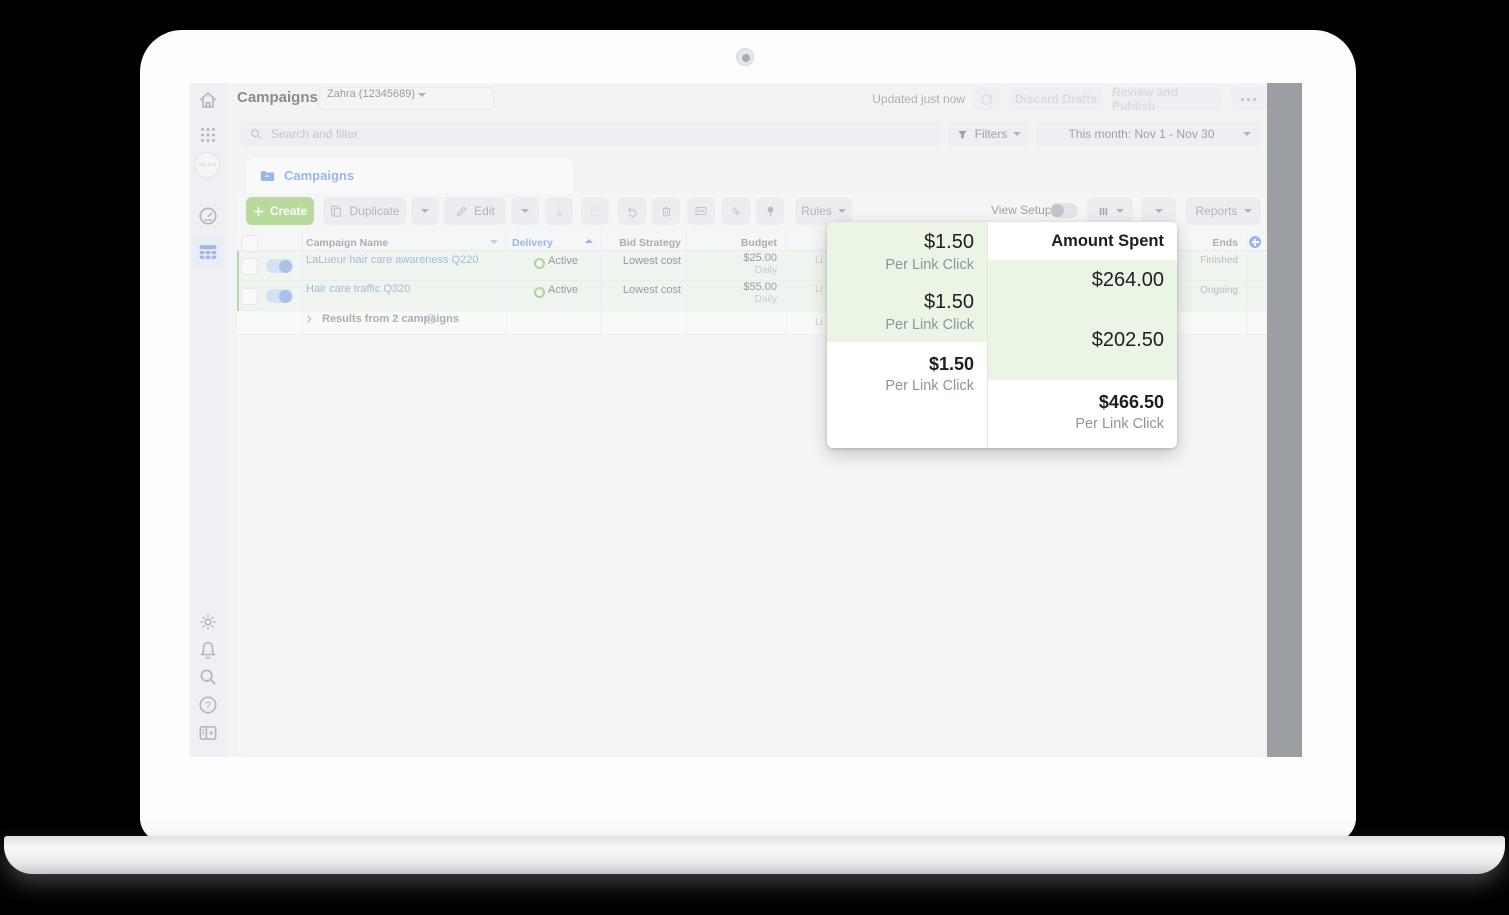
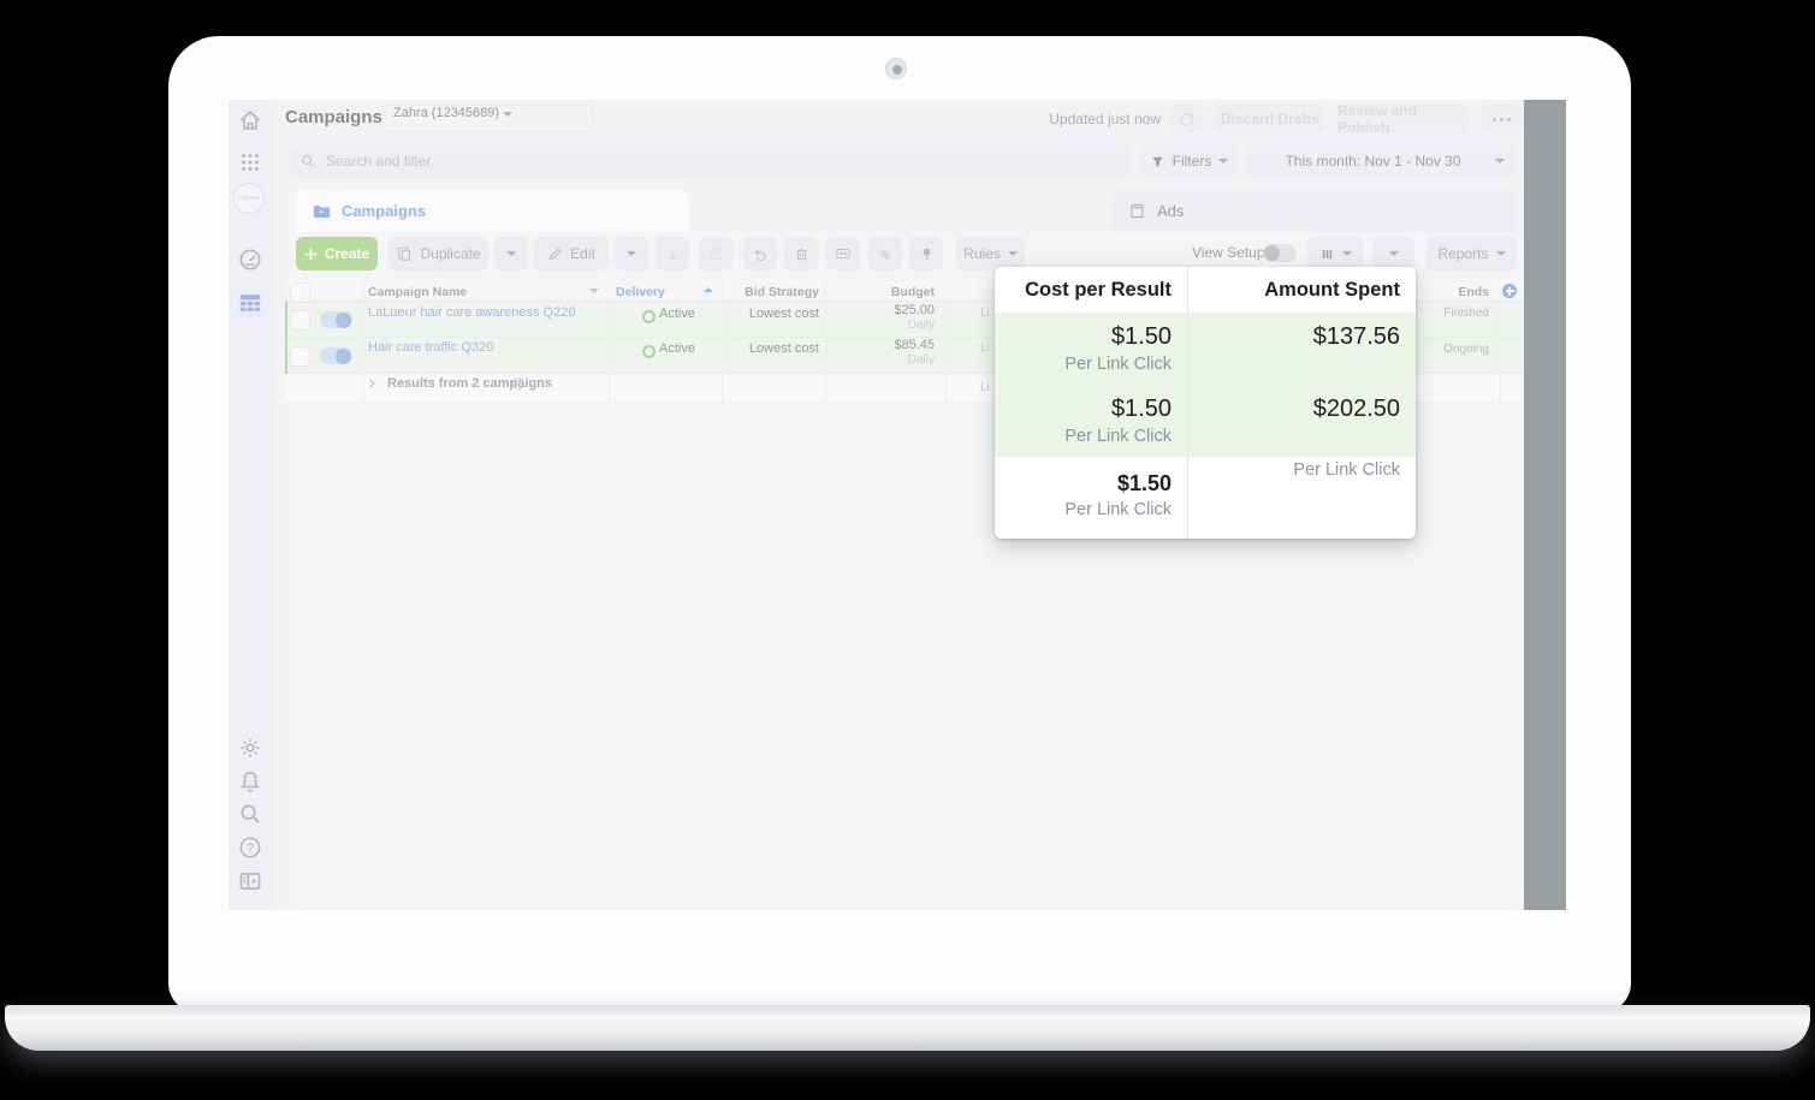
  ?
  Campaigns
  Zahra (12345689)
  Updated just now
  Review and Publish
  Search and filter
  Filters
  This month: Nov 1 - Nov 30
  Campaigns
+ Ads
  Create
  Duplicate
  Edit
  Rules
  View Setup
  Reports
  Campaign Name
  Delivery
  Bid Strategy
  Budget
  Ends
  LaLueur hair care awareness Q220
  Active
  Lowest cost
  $25.00
  Daily
  Li
  Finished
  Hair care traffic Q320
  Active
  Lowest cost
- $55.00
+ $85.45
  Daily
  Li
  Ongoing
  Results from 2 camaigns
  Li
+ Cost per Result
  $1.50
  Per Link Click
  $1.50
  Per Link Click
  $1.50
  Per Link Click
  Amount Spent
- $264.00
+ $137.56
  $202.50
- $466.50
  Per Link Click
